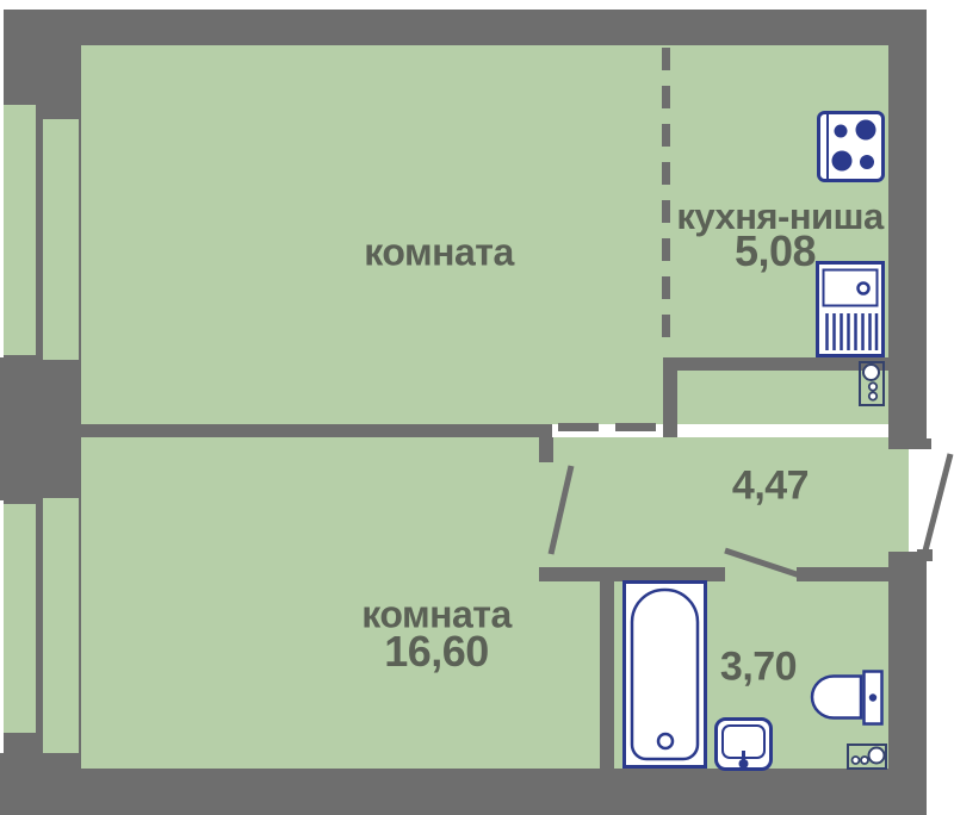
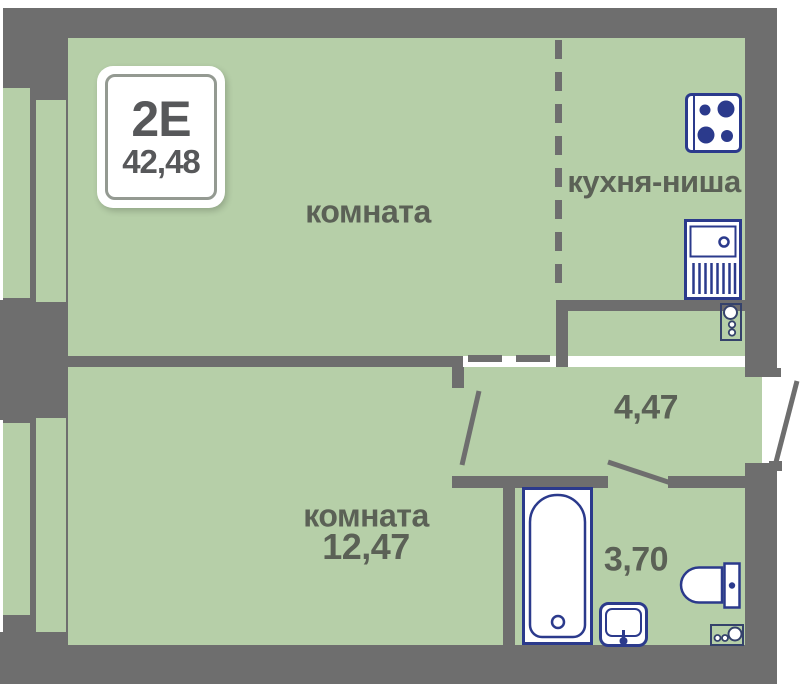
+ 2Е
+ 42,48
  комната
  кухня-ниша
- 5,08
  4,47
  комната
- 16,60
+ 12,47
  3,70
